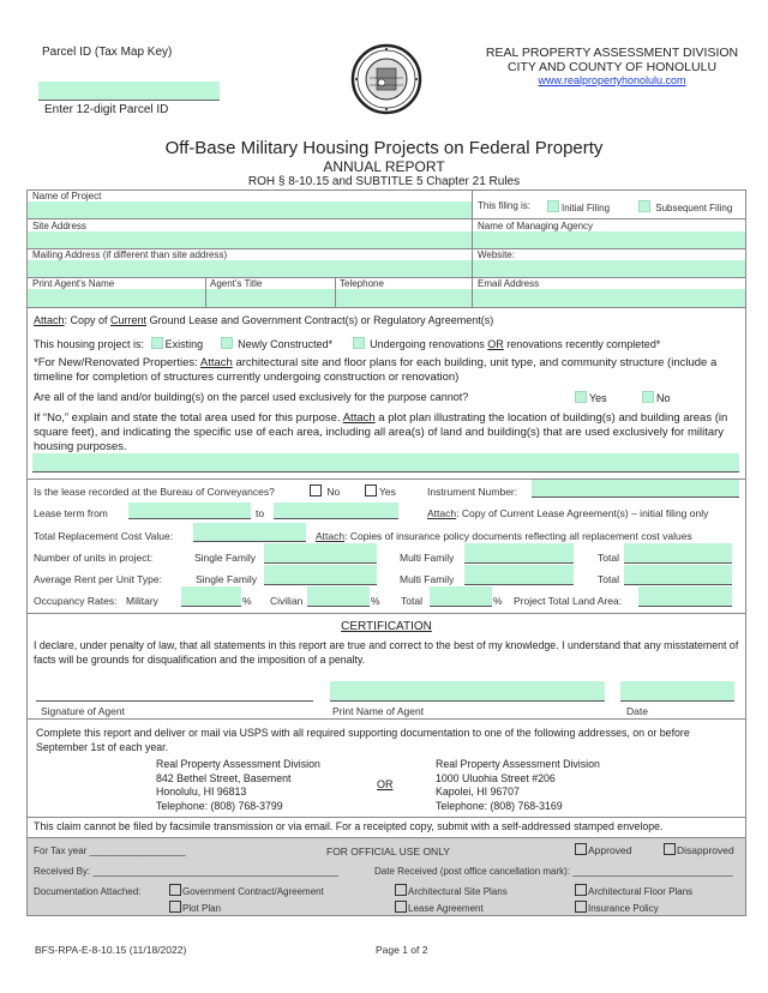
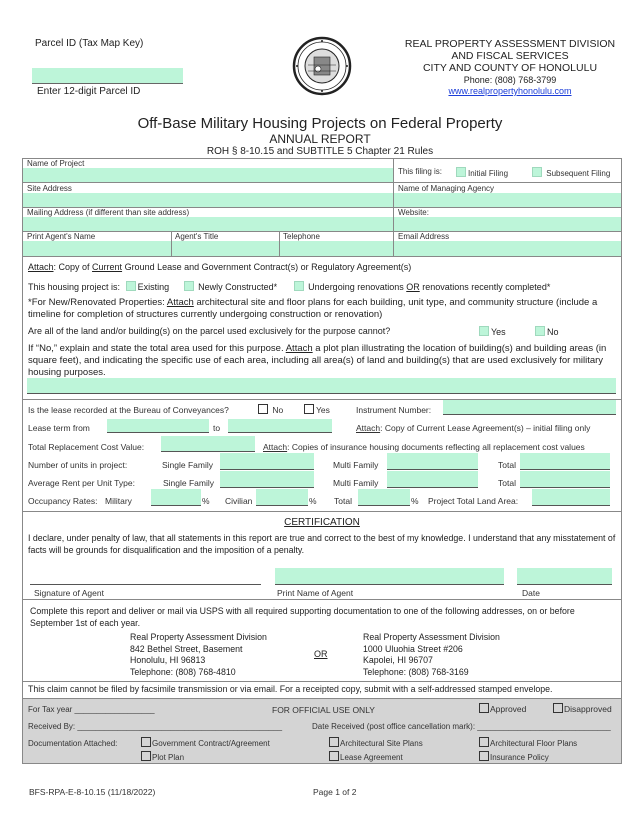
  Parcel ID (Tax Map Key)
  Enter 12-digit Parcel ID
  REAL PROPERTY ASSESSMENT DIVISION
+ AND FISCAL SERVICES
  CITY AND COUNTY OF HONOLULU
+ Phone: (808) 768-3799
  www.realpropertyhonolulu.com
  Off-Base Military Housing Projects on Federal Property
  ANNUAL REPORT
  ROH § 8-10.15 and SUBTITLE 5 Chapter 21 Rules
  Name of Project
  This filing is:
  Initial Filing
  Subsequent Filing
  Site Address
  Name of Managing Agency
  Mailing Address (if different than site address)
  Website:
  Print Agent's Name
  Agent's Title
  Telephone
  Email Address
  Attach: Copy of Current Ground Lease and Government Contract(s) or Regulatory Agreement(s)
  This housing project is: Existing Newly Constructed* Undergoing renovations OR renovations recently completed*
  *For New/Renovated Properties: Attach architectural site and floor plans for each building, unit type, and community structure (include a timeline for completion of structures currently undergoing construction or renovation)
  Are all of the land and/or building(s) on the parcel used exclusively for the purpose cannot?
  Yes
  No
  If “No,” explain and state the total area used for this purpose. Attach a plot plan illustrating the location of building(s) and building areas (in square feet), and indicating the specific use of each area, including all area(s) of land and building(s) that are used exclusively for military housing purposes.
  Is the lease recorded at the Bureau of Conveyances?
  No
  Yes
  Instrument Number:
  Lease term from
  to
  Attach: Copy of Current Lease Agreement(s) – initial filing only
  Total Replacement Cost Value:
- Attach: Copies of insurance policy documents reflecting all replacement cost values
+ Attach: Copies of insurance housing documents reflecting all replacement cost values
  Number of units in project:
  Single Family
  Multi Family
  Total
  Average Rent per Unit Type:
  Single Family
  Multi Family
  Total
  Occupancy Rates:
  Military
  %
  Civilian
  %
  Total
  %
  Project Total Land Area:
  CERTIFICATION
  I declare, under penalty of law, that all statements in this report are true and correct to the best of my knowledge. I understand that any misstatement of facts will be grounds for disqualification and the imposition of a penalty.
  Signature of Agent
  Print Name of Agent
  Date
  Complete this report and deliver or mail via USPS with all required supporting documentation to one of the following addresses, on or before September 1st of each year.
  Real Property Assessment Division
  842 Bethel Street, Basement
  Honolulu, HI 96813
- Telephone: (808) 768-3799
+ Telephone: (808) 768-4810
  OR
  Real Property Assessment Division
  1000 Uluohia Street #206
  Kapolei, HI 96707
  Telephone: (808) 768-3169
  This claim cannot be filed by facsimile transmission or via email. For a receipted copy, submit with a self-addressed stamped envelope.
  For Tax year __________________
  FOR OFFICIAL USE ONLY
  Approved
  Disapproved
  Received By: ______________________________________________
  Date Received (post office cancellation mark): ______________________________
  Documentation Attached:
  Government Contract/Agreement
  Architectural Site Plans
  Architectural Floor Plans
  Plot Plan
  Lease Agreement
  Insurance Policy
  BFS-RPA-E-8-10.15 (11/18/2022)
  Page 1 of 2
